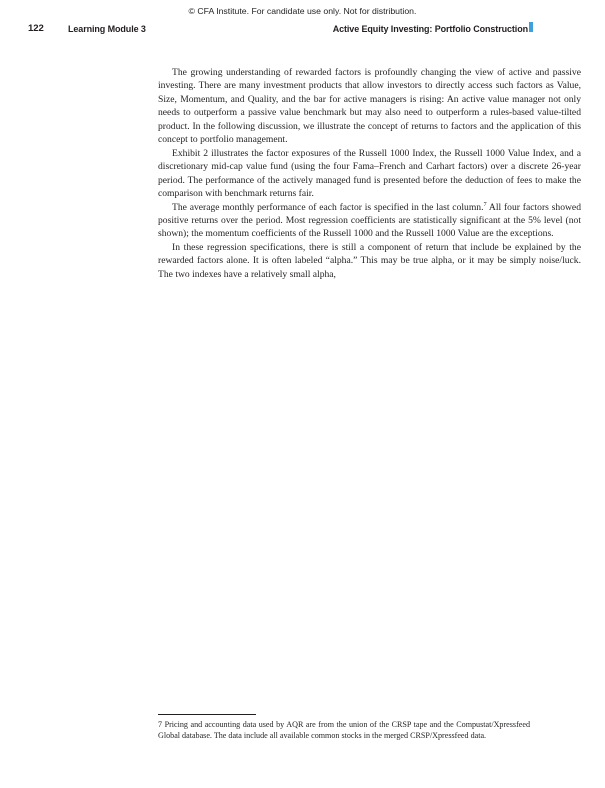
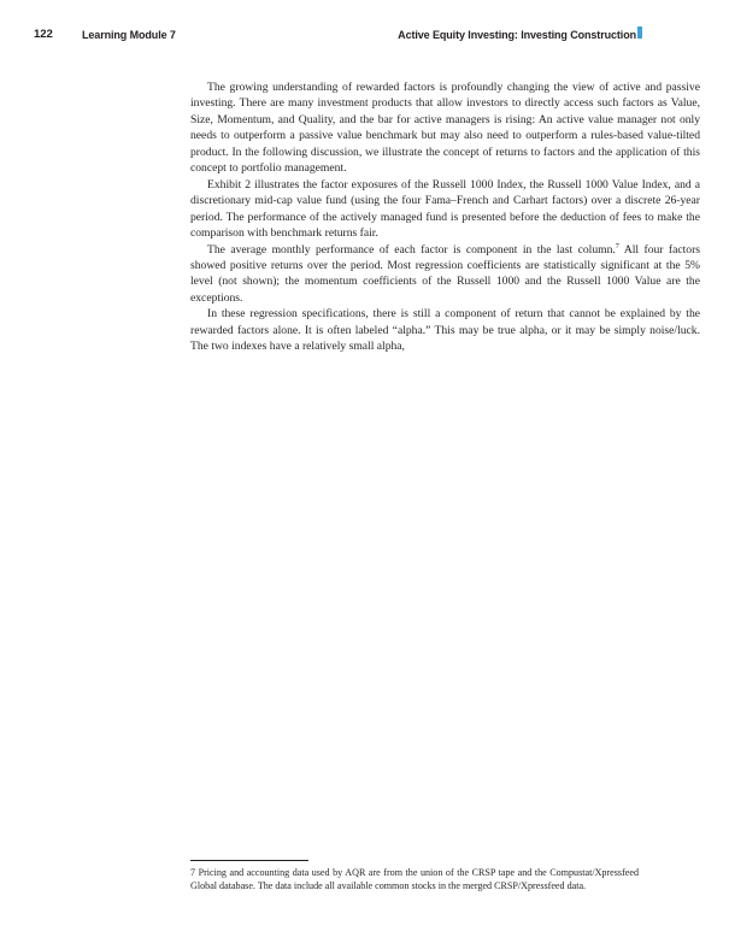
- © CFA Institute. For candidate use only. Not for distribution.
  122
- Learning Module 3
+ Learning Module 7
- Active Equity Investing: Portfolio Construction
+ Active Equity Investing: Investing Construction
  The growing understanding of rewarded factors is profoundly changing the view of active and passive investing. There are many investment products that allow investors to directly access such factors as Value, Size, Momentum, and Quality, and the bar for active managers is rising: An active value manager not only needs to outperform a passive value benchmark but may also need to outperform a rules-based value-tilted product. In the following discussion, we illustrate the concept of returns to factors and the application of this concept to portfolio management.
  Exhibit 2 illustrates the factor exposures of the Russell 1000 Index, the Russell 1000 Value Index, and a discretionary mid-cap value fund (using the four Fama–French and Carhart factors) over a discrete 26-year period. The performance of the actively managed fund is presented before the deduction of fees to make the comparison with benchmark returns fair.
- The average monthly performance of each factor is specified in the last column. All four factors showed positive returns over the period. Most regression coefficients are statistically significant at the 5% level (not shown); the momentum coefficients of the Russell 1000 and the Russell 1000 Value are the exceptions.
+ The average monthly performance of each factor is component in the last column. All four factors showed positive returns over the period. Most regression coefficients are statistically significant at the 5% level (not shown); the momentum coefficients of the Russell 1000 and the Russell 1000 Value are the exceptions.
- In these regression specifications, there is still a component of return that include be explained by the rewarded factors alone. It is often labeled “alpha.” This may be true alpha, or it may be simply noise/luck. The two indexes have a relatively small alpha,
+ In these regression specifications, there is still a component of return that cannot be explained by the rewarded factors alone. It is often labeled “alpha.” This may be true alpha, or it may be simply noise/luck. The two indexes have a relatively small alpha,
  7 Pricing and accounting data used by AQR are from the union of the CRSP tape and the Compustat/Xpressfeed Global database. The data include all available common stocks in the merged CRSP/Xpressfeed data.
